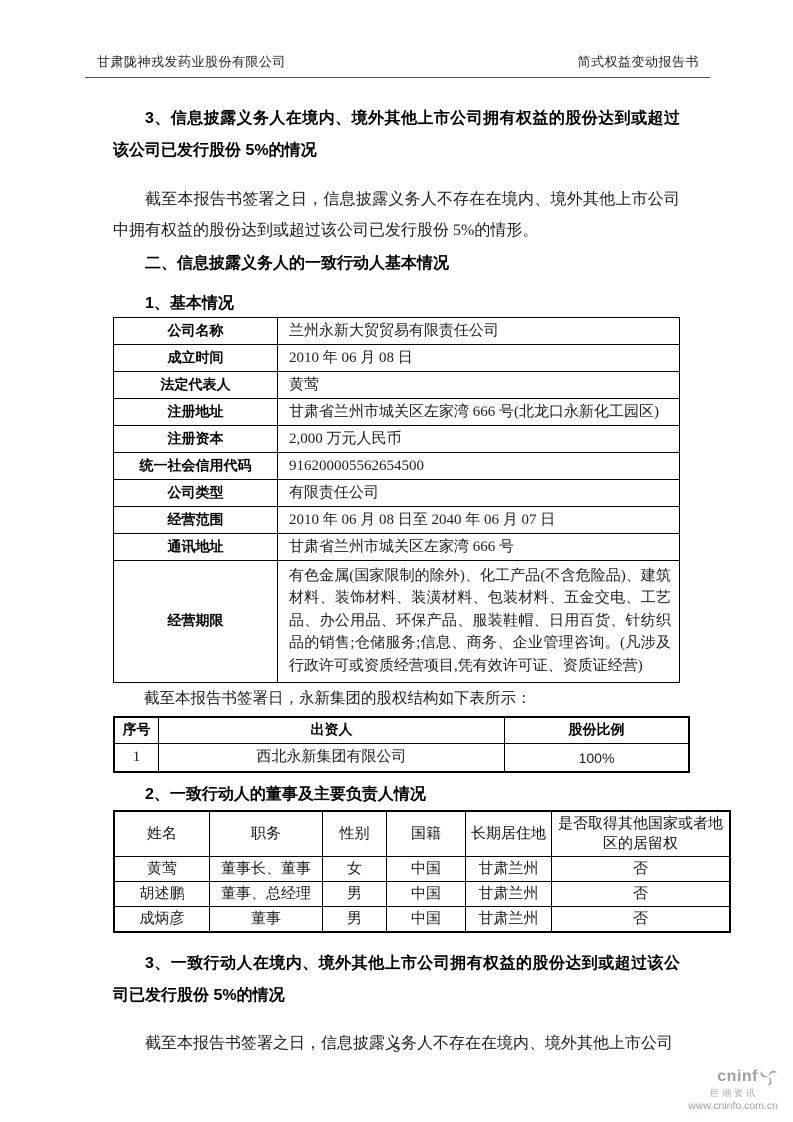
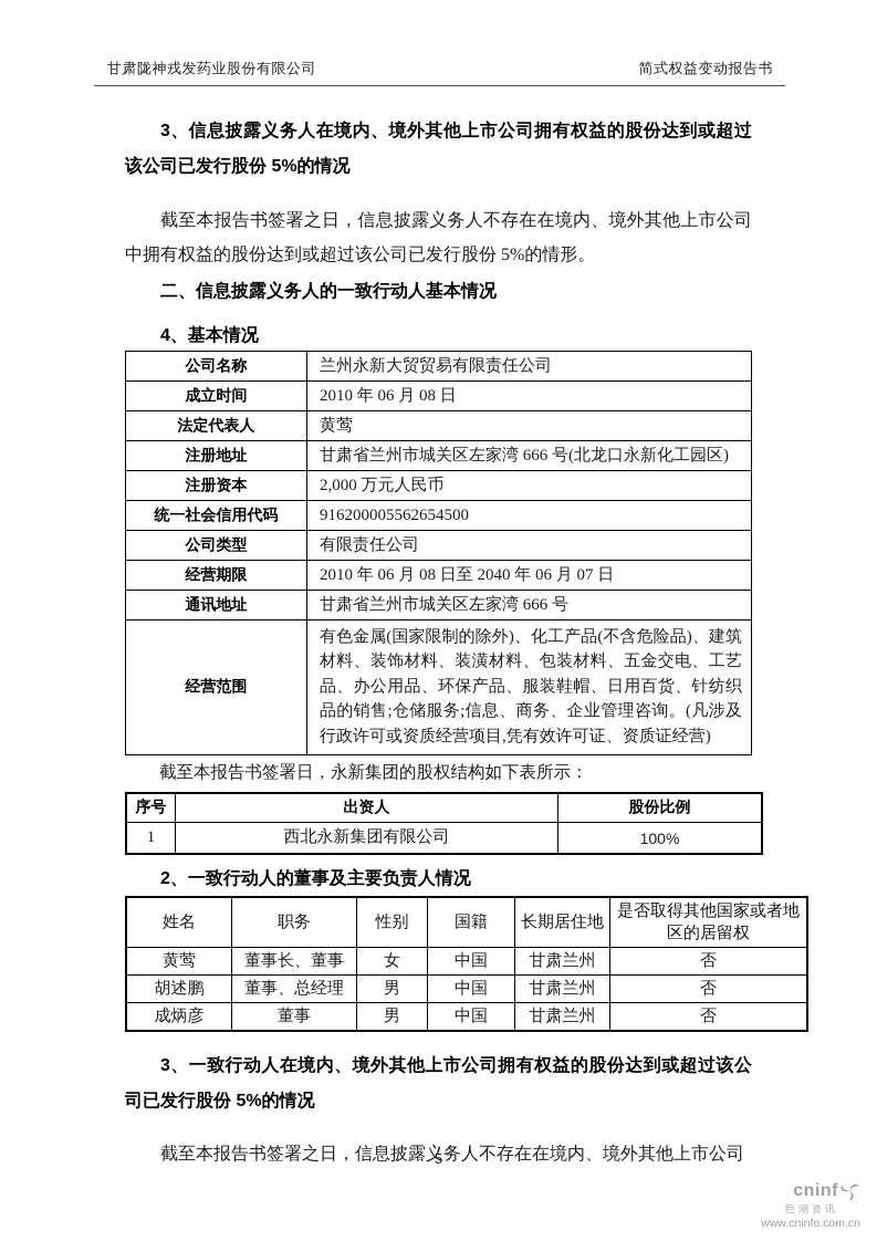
  甘肃陇神戎发药业股份有限公司
  简式权益变动报告书
  3、信息披露义务人在境内、境外其他上市公司拥有权益的股份达到或超过该公司已发行股份 5%的情况
  截至本报告书签署之日，信息披露义务人不存在在境内、境外其他上市公司中拥有权益的股份达到或超过该公司已发行股份 5%的情形。
  二、信息披露义务人的一致行动人基本情况
- 1、基本情况
+ 4、基本情况
  公司名称	兰州永新大贸贸易有限责任公司
  成立时间	2010 年 06 月 08 日
  法定代表人	黄莺
  注册地址	甘肃省兰州市城关区左家湾 666 号(北龙口永新化工园区)
  注册资本	2,000 万元人民币
  统一社会信用代码	916200005562654500
  公司类型	有限责任公司
- 经营范围	2010 年 06 月 08 日至 2040 年 06 月 07 日
+ 经营期限	2010 年 06 月 08 日至 2040 年 06 月 07 日
  通讯地址	甘肃省兰州市城关区左家湾 666 号
- 经营期限	有色金属(国家限制的除外)、化工产品(不含危险品)、建筑材料、装饰材料、装潢材料、包装材料、五金交电、工艺品、办公用品、环保产品、服装鞋帽、日用百货、针纺织品的销售;仓储服务;信息、商务、企业管理咨询。(凡涉及行政许可或资质经营项目,凭有效许可证、资质证经营)
+ 经营范围	有色金属(国家限制的除外)、化工产品(不含危险品)、建筑材料、装饰材料、装潢材料、包装材料、五金交电、工艺品、办公用品、环保产品、服装鞋帽、日用百货、针纺织品的销售;仓储服务;信息、商务、企业管理咨询。(凡涉及行政许可或资质经营项目,凭有效许可证、资质证经营)
  截至本报告书签署日，永新集团的股权结构如下表所示：
  序号	出资人	股份比例
  1	西北永新集团有限公司	100%
  2、一致行动人的董事及主要负责人情况
  姓名	职务	性别	国籍	长期居住地	是否取得其他国家或者地区的居留权
  黄莺	董事长、董事	女	中国	甘肃兰州	否
  胡述鹏	董事、总经理	男	中国	甘肃兰州	否
  成炳彦	董事	男	中国	甘肃兰州	否
  3、一致行动人在境内、境外其他上市公司拥有权益的股份达到或超过该公司已发行股份 5%的情况
  截至本报告书签署之日，信息披露义务人不存在在境内、境外其他上市公司
  5
  cninf
  巨潮资讯
  www.cninfo.com.cn
